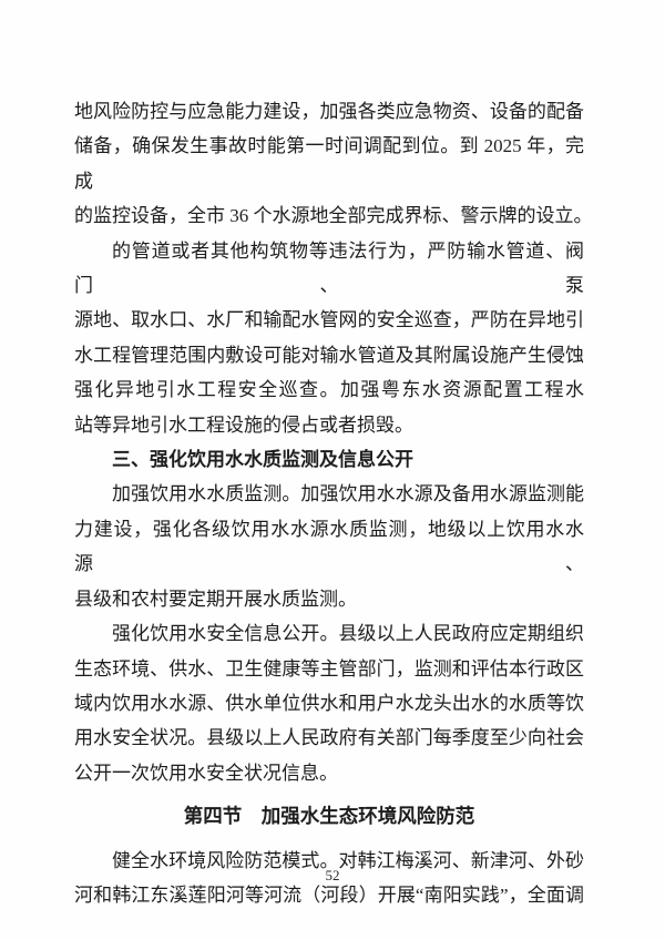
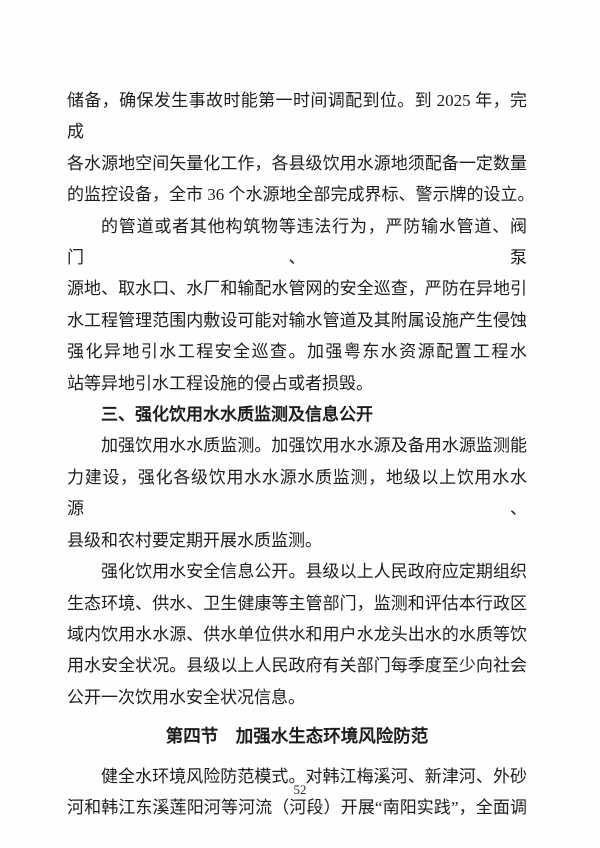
- 地风险防控与应急能力建设，加强各类应急物资、设备的配备
  储备，确保发生事故时能第一时间调配到位。到 2025 年，完成
+ 各水源地空间矢量化工作，各县级饮用水源地须配备一定数量
  的监控设备，全市 36 个水源地全部完成界标、警示牌的设立。
  的管道或者其他构筑物等违法行为，严防输水管道、阀门、泵
  源地、取水口、水厂和输配水管网的安全巡查，严防在异地引
  水工程管理范围内敷设可能对输水管道及其附属设施产生侵蚀
  强化异地引水工程安全巡查。加强粤东水资源配置工程水
  站等异地引水工程设施的侵占或者损毁。
  三、强化饮用水水质监测及信息公开
  加强饮用水水质监测。加强饮用水水源及备用水源监测能
  力建设，强化各级饮用水水源水质监测，地级以上饮用水水源、
  县级和农村要定期开展水质监测。
  强化饮用水安全信息公开。县级以上人民政府应定期组织
  生态环境、供水、卫生健康等主管部门，监测和评估本行政区
  域内饮用水水源、供水单位供水和用户水龙头出水的水质等饮
  用水安全状况。县级以上人民政府有关部门每季度至少向社会
  公开一次饮用水安全状况信息。
  第四节 加强水生态环境风险防范
  健全水环境风险防范模式。对韩江梅溪河、新津河、外砂
  河和韩江东溪莲阳河等河流（河段）开展“南阳实践”，全面调
  52
